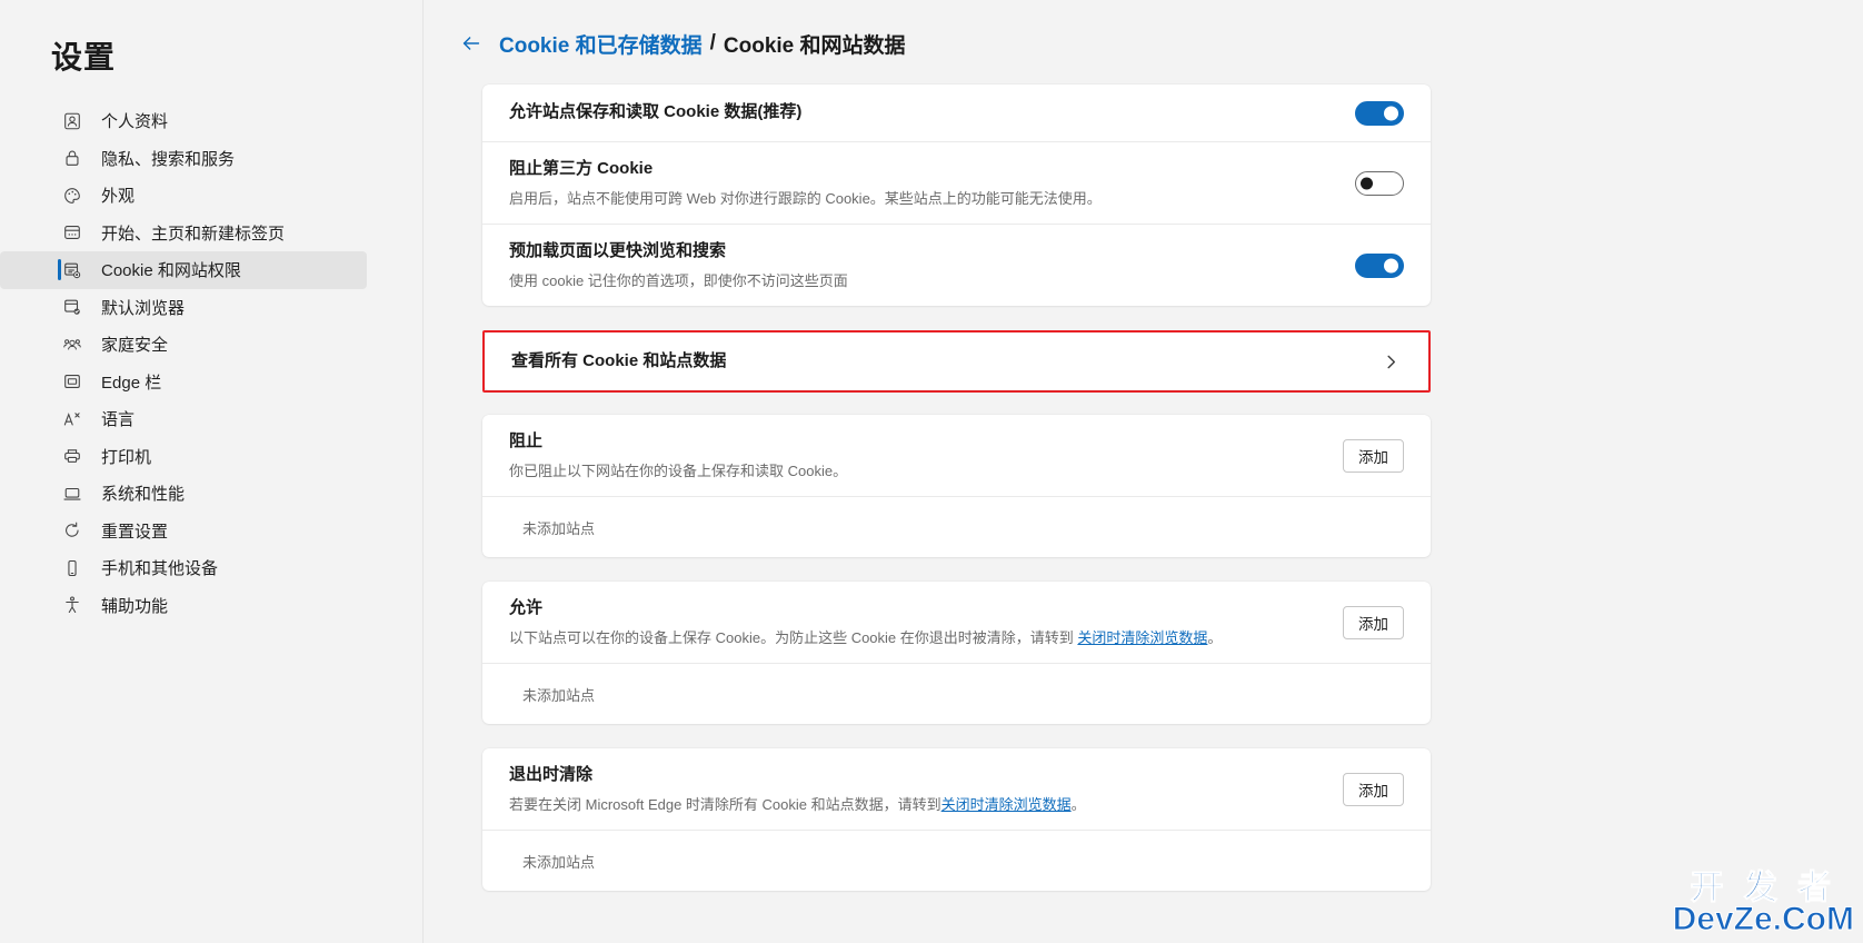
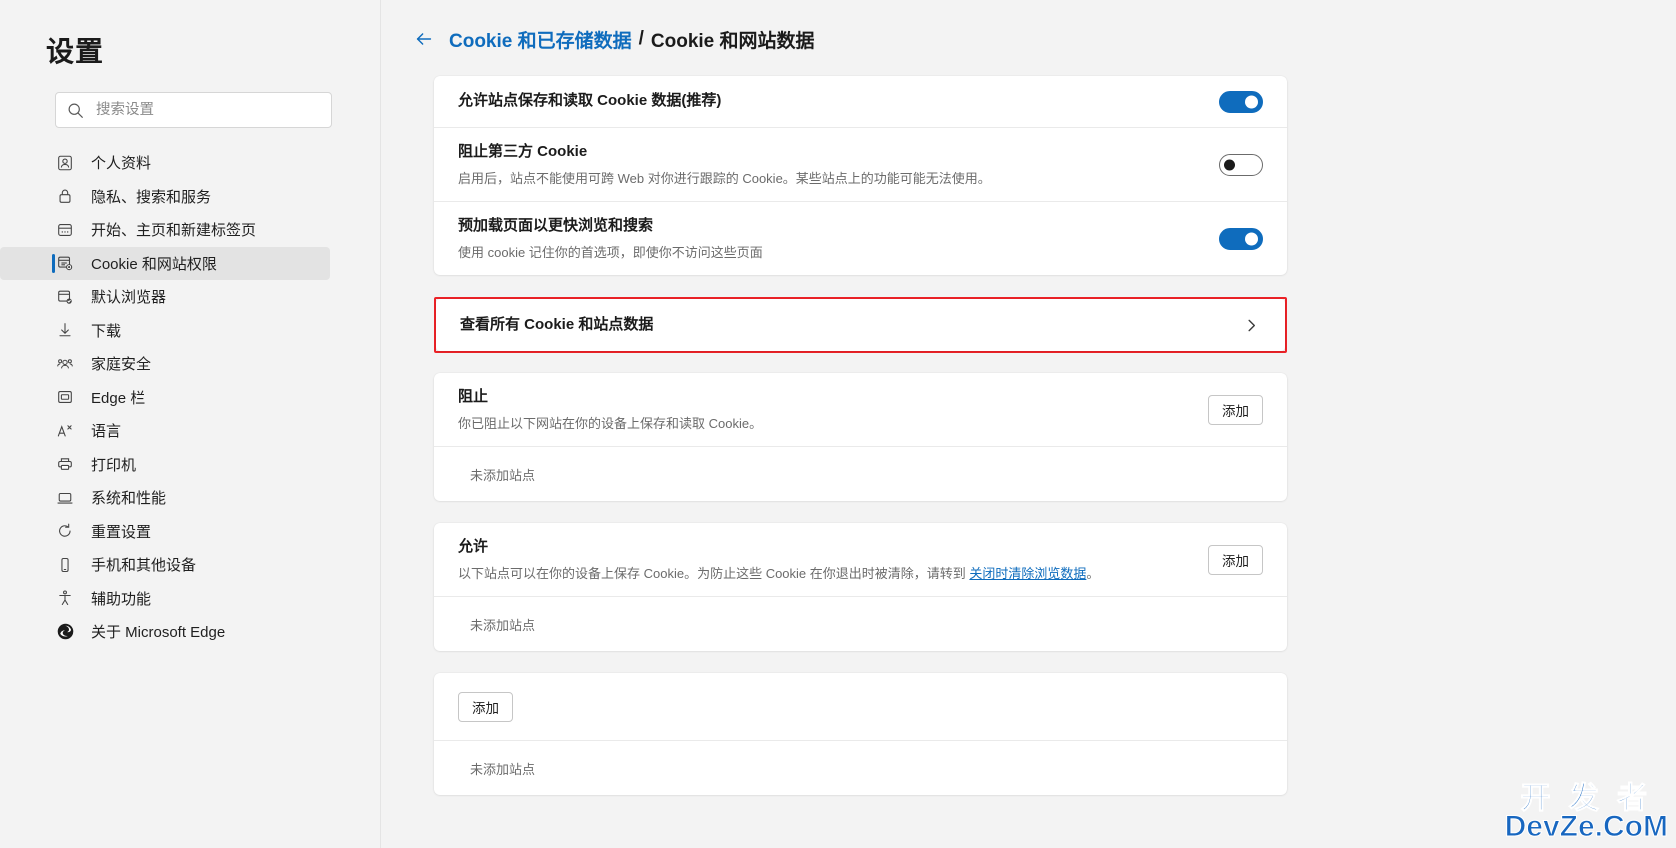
  设置
+ 搜索设置
  个人资料
  隐私、搜索和服务
- 外观
  开始、主页和新建标签页
  Cookie 和网站权限
  默认浏览器
+ 下载
  家庭安全
  Edge 栏
  语言
  打印机
  系统和性能
  重置设置
  手机和其他设备
  辅助功能
+ 关于 Microsoft Edge
  Cookie 和已存储数据
  /
  Cookie 和网站数据
  允许站点保存和读取 Cookie 数据(推荐)
  阻止第三方 Cookie
  启用后，站点不能使用可跨 Web 对你进行跟踪的 Cookie。某些站点上的功能可能无法使用。
  预加载页面以更快浏览和搜索
  使用 cookie 记住你的首选项，即使你不访问这些页面
  查看所有 Cookie 和站点数据
  阻止
  你已阻止以下网站在你的设备上保存和读取 Cookie。
  添加
  未添加站点
  允许
  以下站点可以在你的设备上保存 Cookie。为防止这些 Cookie 在你退出时被清除，请转到 关闭时清除浏览数据。
  添加
  未添加站点
- 退出时清除
- 若要在关闭 Microsoft Edge 时清除所有 Cookie 和站点数据，请转到关闭时清除浏览数据。
  添加
  未添加站点
  开 发 者
  DevZe.CoM
